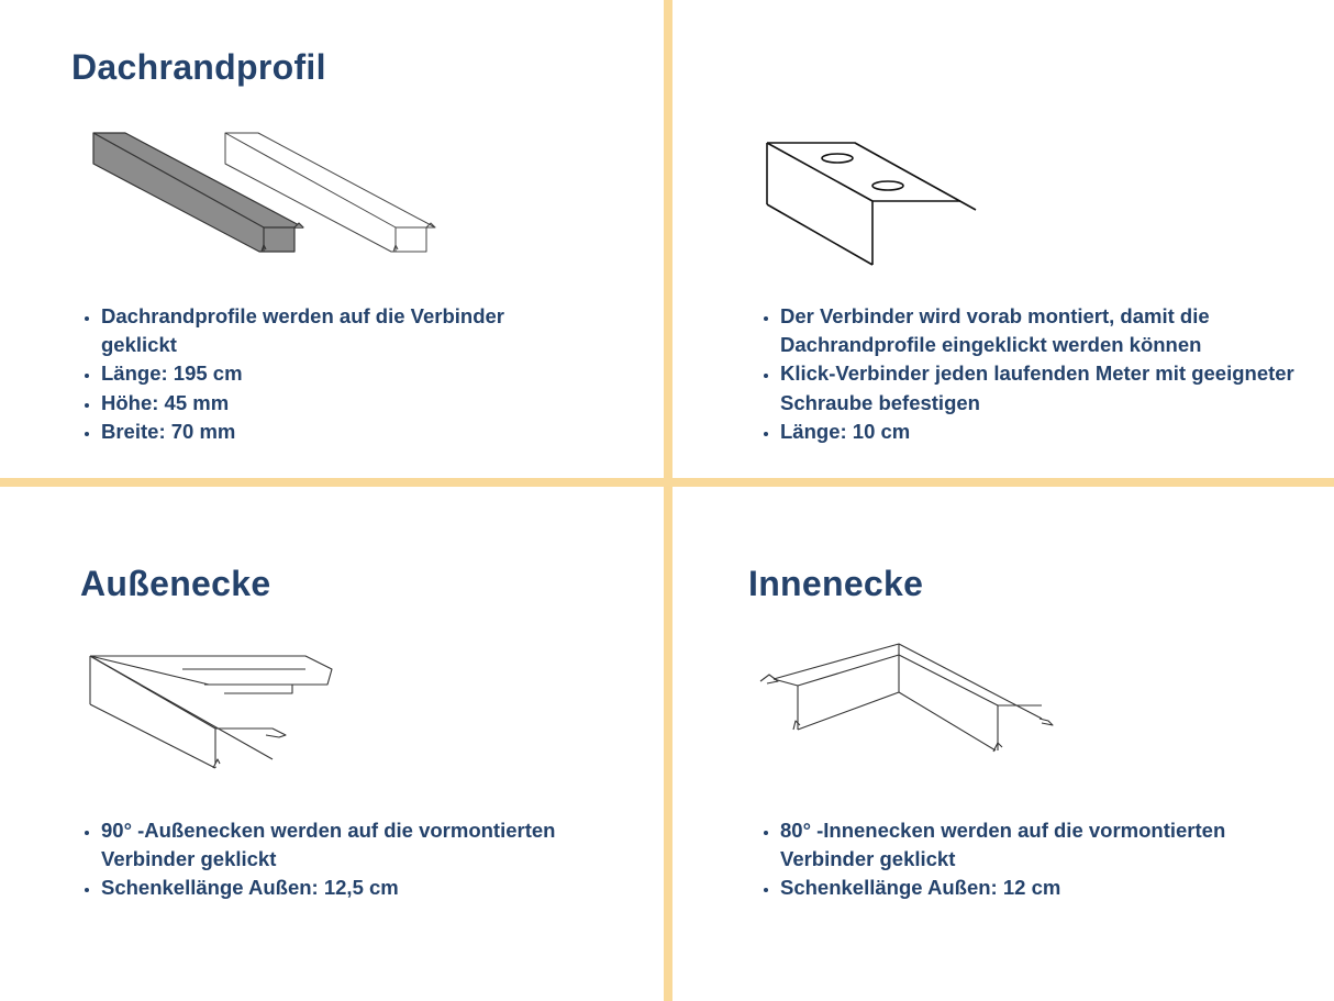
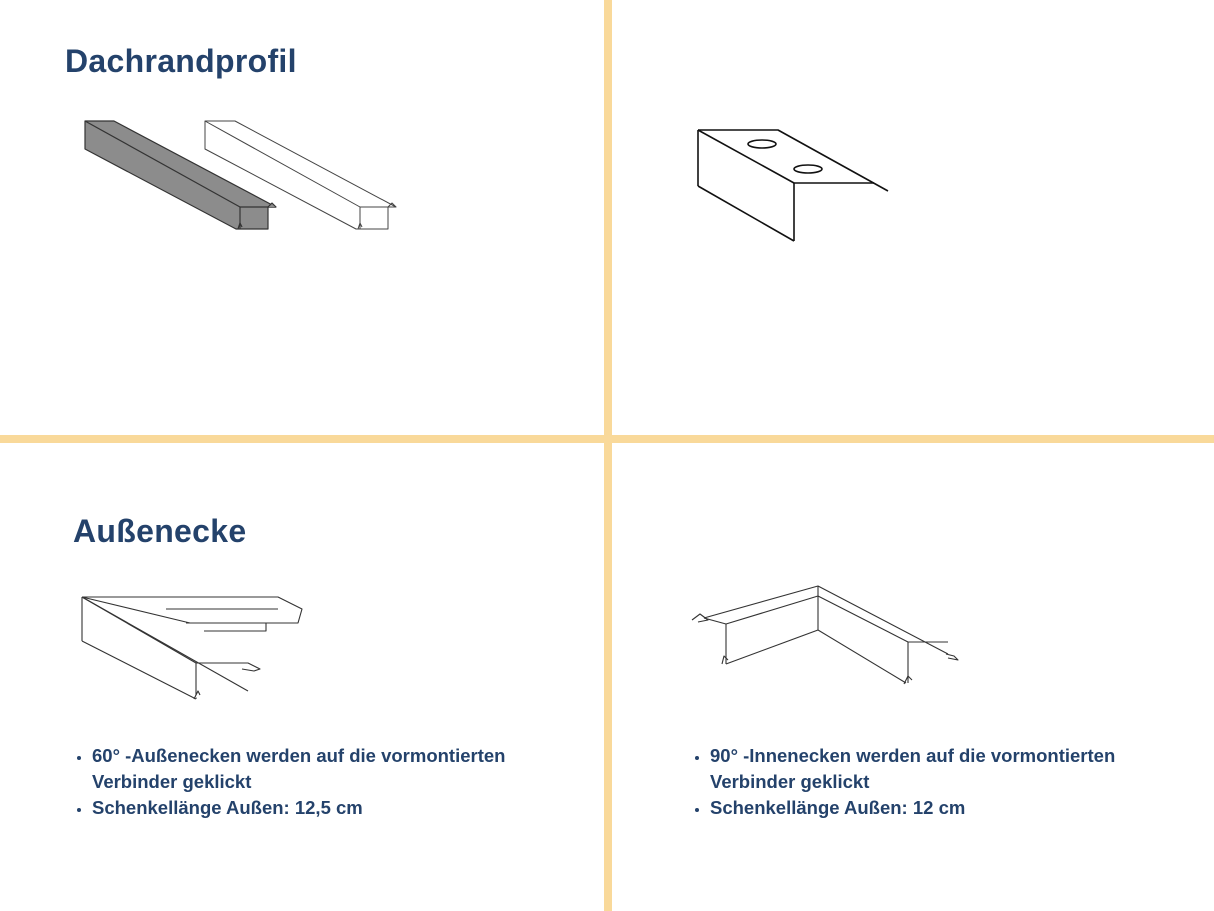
  Dachrandprofil
- Dachrandprofile werden auf die Verbinder geklickt
- Länge: 195 cm
- Höhe: 45 mm
- Breite: 70 mm
- Der Verbinder wird vorab montiert, damit die Dachrandprofile eingeklickt werden können
- Klick-Verbinder jeden laufenden Meter mit geeigneter Schraube befestigen
- Länge: 10 cm
  Außenecke
- 90° -Außenecken werden auf die vormontierten Verbinder geklickt
+ 60° -Außenecken werden auf die vormontierten Verbinder geklickt
  Schenkellänge Außen: 12,5 cm
- Innenecke
- 80° -Innenecken werden auf die vormontierten Verbinder geklickt
+ 90° -Innenecken werden auf die vormontierten Verbinder geklickt
  Schenkellänge Außen: 12 cm
